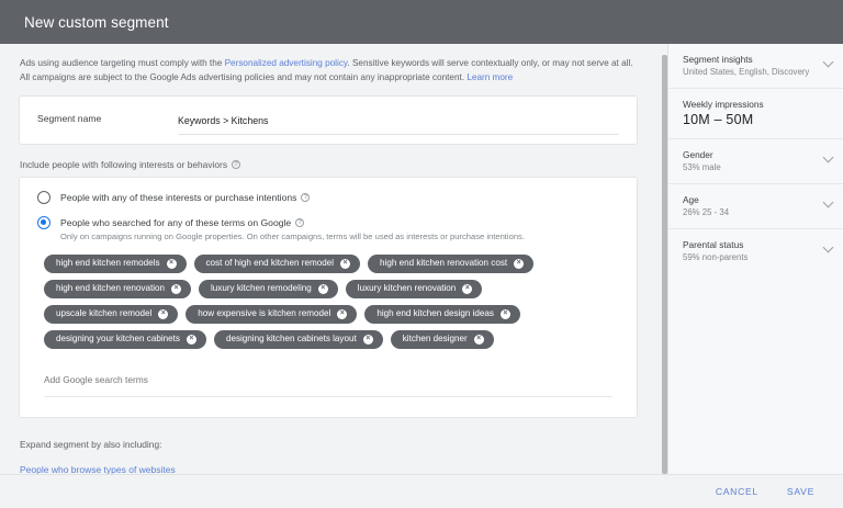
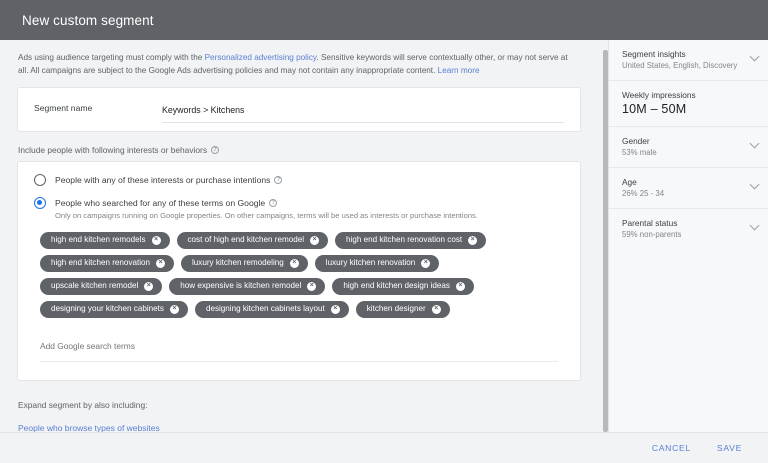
  New custom segment
- Ads using audience targeting must comply with the Personalized advertising policy. Sensitive keywords will serve contextually only, or may not serve at all. All campaigns are subject to the Google Ads advertising policies and may not contain any inappropriate content. Learn more
+ Ads using audience targeting must comply with the Personalized advertising policy. Sensitive keywords will serve contextually other, or may not serve at all. All campaigns are subject to the Google Ads advertising policies and may not contain any inappropriate content. Learn more
  Segment name
  Keywords > Kitchens
  Include people with following interests or behaviors
  People with any of these interests or purchase intentions
  People who searched for any of these terms on Google
  Only on campaigns running on Google properties. On other campaigns, terms will be used as interests or purchase intentions.
  high end kitchen remodels
  cost of high end kitchen remodel
  high end kitchen renovation cost
  high end kitchen renovation
  luxury kitchen remodeling
  luxury kitchen renovation
  upscale kitchen remodel
  how expensive is kitchen remodel
  high end kitchen design ideas
  designing your kitchen cabinets
  designing kitchen cabinets layout
  kitchen designer
  Add Google search terms
  Expand segment by also including:
  People who browse types of websites
  Segment insights
  United States, English, Discovery
  Weekly impressions
  10M – 50M
  Gender
  53% male
  Age
  26% 25 - 34
  Parental status
  59% non-parents
  CANCEL
  SAVE
